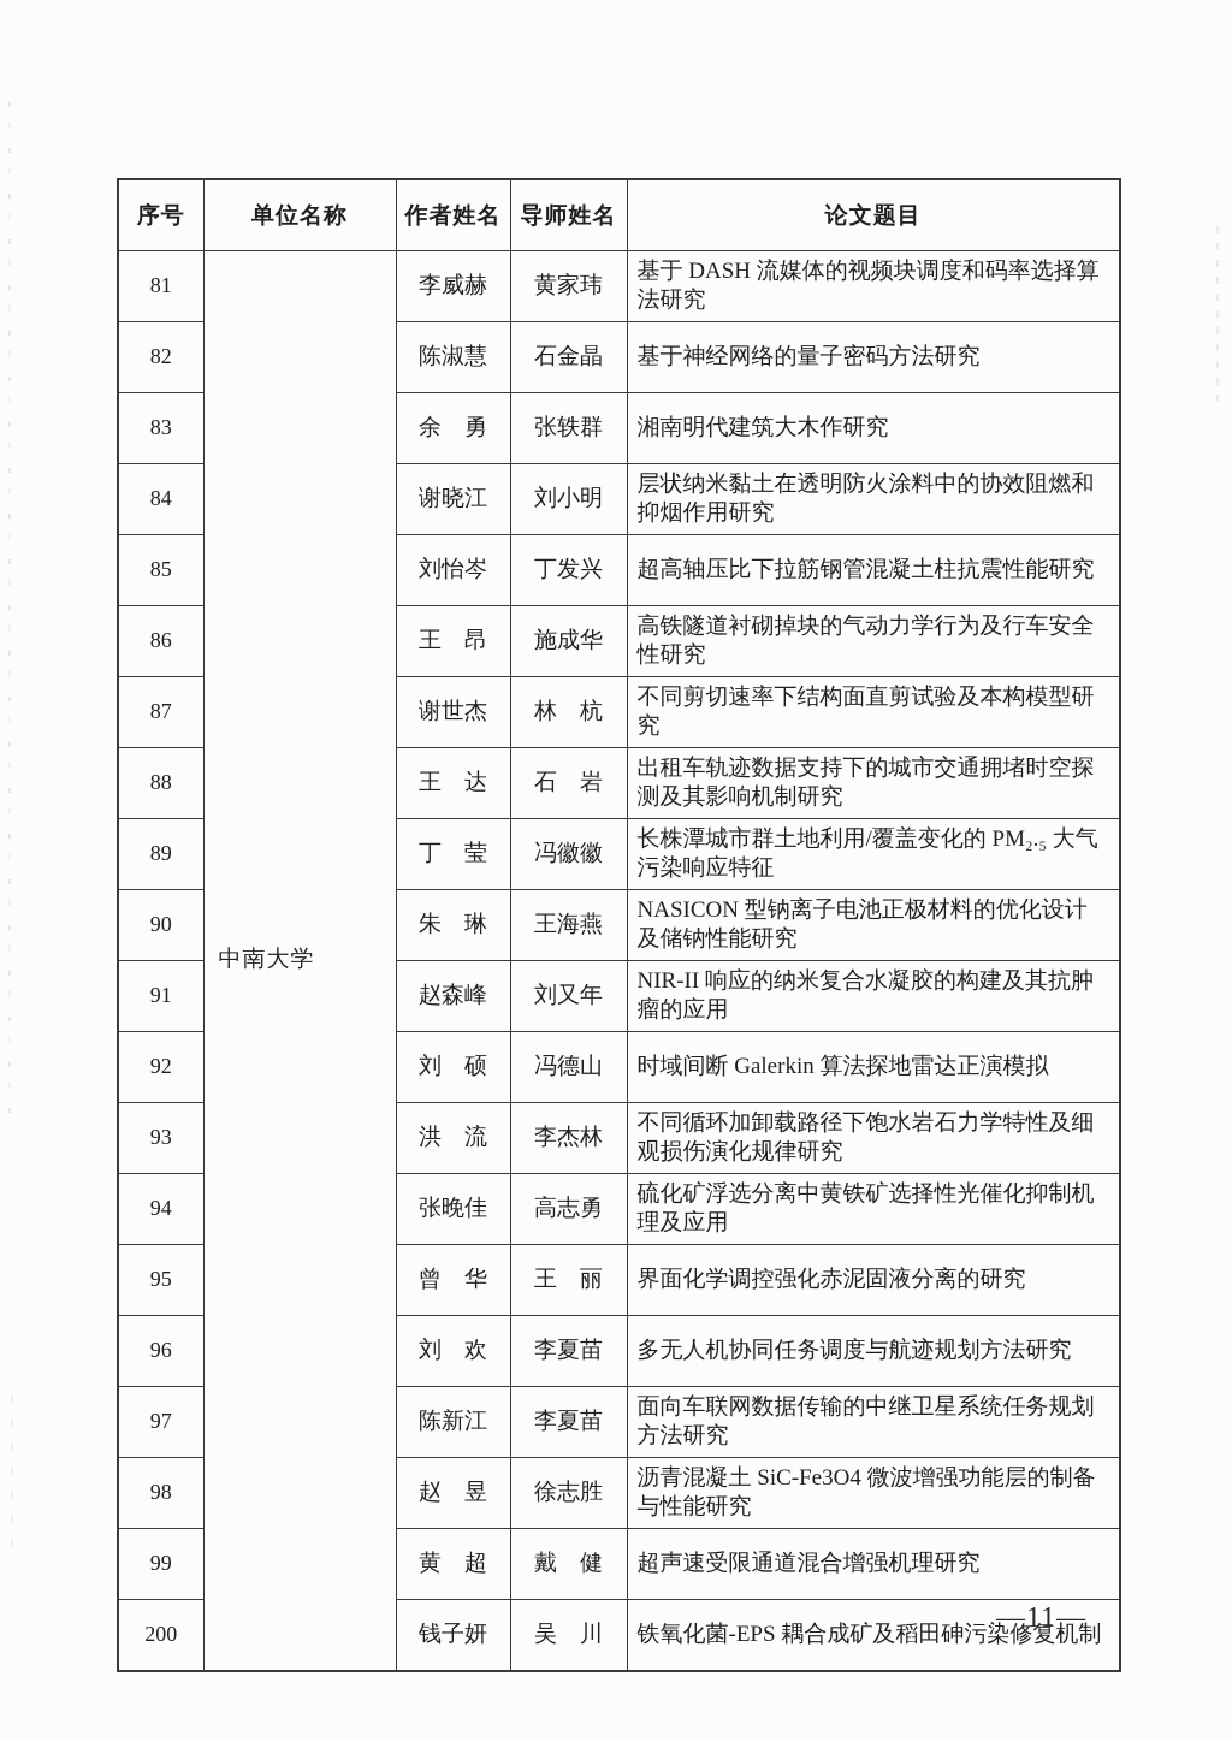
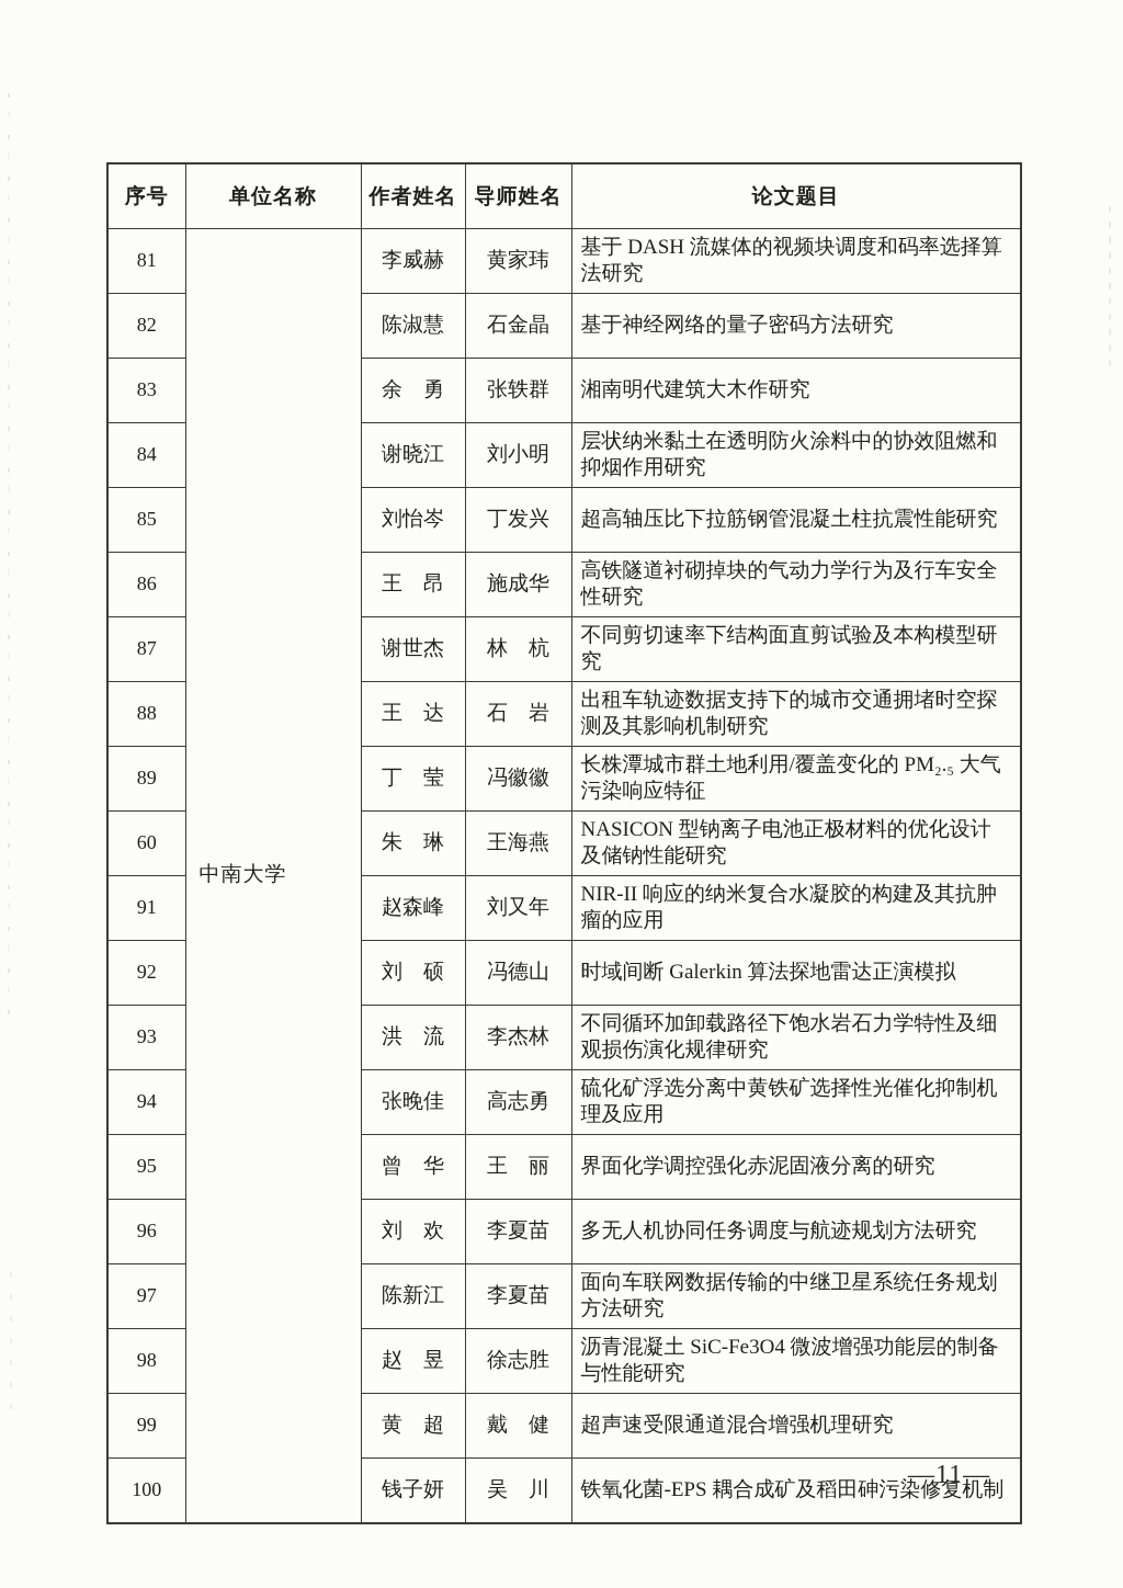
  序号	单位名称	作者姓名	导师姓名	论文题目
  81	中南大学	李威赫	黄家玮	基于 DASH 流媒体的视频块调度和码率选择算法研究
  82	陈淑慧	石金晶	基于神经网络的量子密码方法研究
  83	余 勇	张轶群	湘南明代建筑大木作研究
  84	谢晓江	刘小明	层状纳米黏土在透明防火涂料中的协效阻燃和抑烟作用研究
  85	刘怡岑	丁发兴	超高轴压比下拉筋钢管混凝土柱抗震性能研究
  86	王 昂	施成华	高铁隧道衬砌掉块的气动力学行为及行车安全性研究
  87	谢世杰	林 杭	不同剪切速率下结构面直剪试验及本构模型研究
  88	王 达	石 岩	出租车轨迹数据支持下的城市交通拥堵时空探测及其影响机制研究
  89	丁 莹	冯徽徽	长株潭城市群土地利用/覆盖变化的 PM₂.₅ 大气污染响应特征
- 90	朱 琳	王海燕	NASICON 型钠离子电池正极材料的优化设计及储钠性能研究
+ 60	朱 琳	王海燕	NASICON 型钠离子电池正极材料的优化设计及储钠性能研究
  91	赵森峰	刘又年	NIR-II 响应的纳米复合水凝胶的构建及其抗肿瘤的应用
  92	刘 硕	冯德山	时域间断 Galerkin 算法探地雷达正演模拟
  93	洪 流	李杰林	不同循环加卸载路径下饱水岩石力学特性及细观损伤演化规律研究
  94	张晚佳	高志勇	硫化矿浮选分离中黄铁矿选择性光催化抑制机理及应用
  95	曾 华	王 丽	界面化学调控强化赤泥固液分离的研究
  96	刘 欢	李夏苗	多无人机协同任务调度与航迹规划方法研究
  97	陈新江	李夏苗	面向车联网数据传输的中继卫星系统任务规划方法研究
  98	赵 昱	徐志胜	沥青混凝土 SiC-Fe3O4 微波增强功能层的制备与性能研究
  99	黄 超	戴 健	超声速受限通道混合增强机理研究
- 200	钱子妍	吴 川	铁氧化菌-EPS 耦合成矿及稻田砷污染修复机制
+ 100	钱子妍	吴 川	铁氧化菌-EPS 耦合成矿及稻田砷污染修复机制
  —11—
